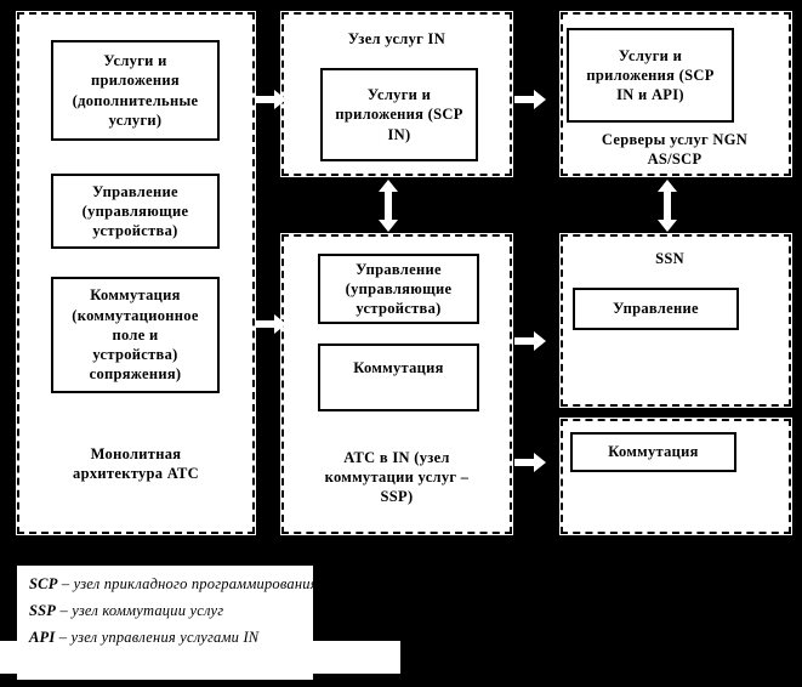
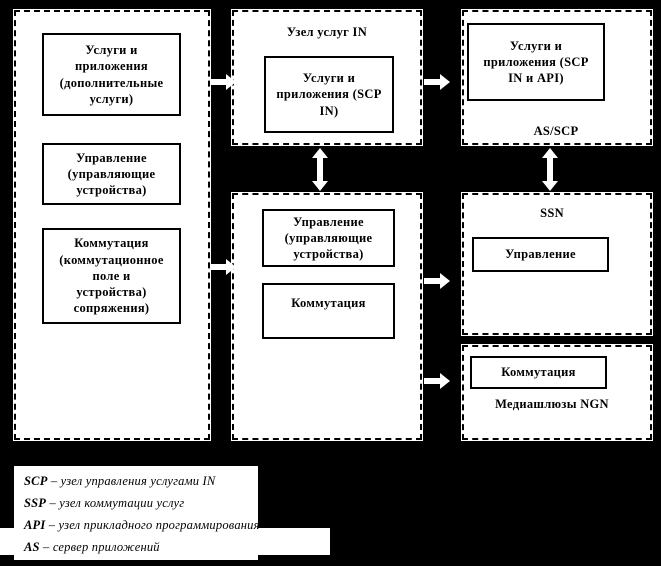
  Услуги и
  приложения
  (дополнительные
  услуги)
  Управление
  (управляющие
  устройства)
  Коммутация
  (коммутационное
  поле и
  устройства)
  сопряжения)
- Монолитная
- архитектура АТС
  Узел услуг IN
  Услуги и
  приложения (SCP
  IN)
  Управление
  (управляющие
  устройства)
  Коммутация
- АТС в IN (узел
- коммутации услуг –
- SSP)
  Услуги и
  приложения (SCP
  IN и API)
- Серверы услуг NGN
  AS/SCP
  SSN
  Управление
  Коммутация
+ Медиашлюзы NGN
- SCP – узел прикладного программирования
+ SCP – узел управления услугами IN
  SSP – узел коммутации услуг
- API – узел управления услугами IN
+ API – узел прикладного программирования
+ AS – сервер приложений
